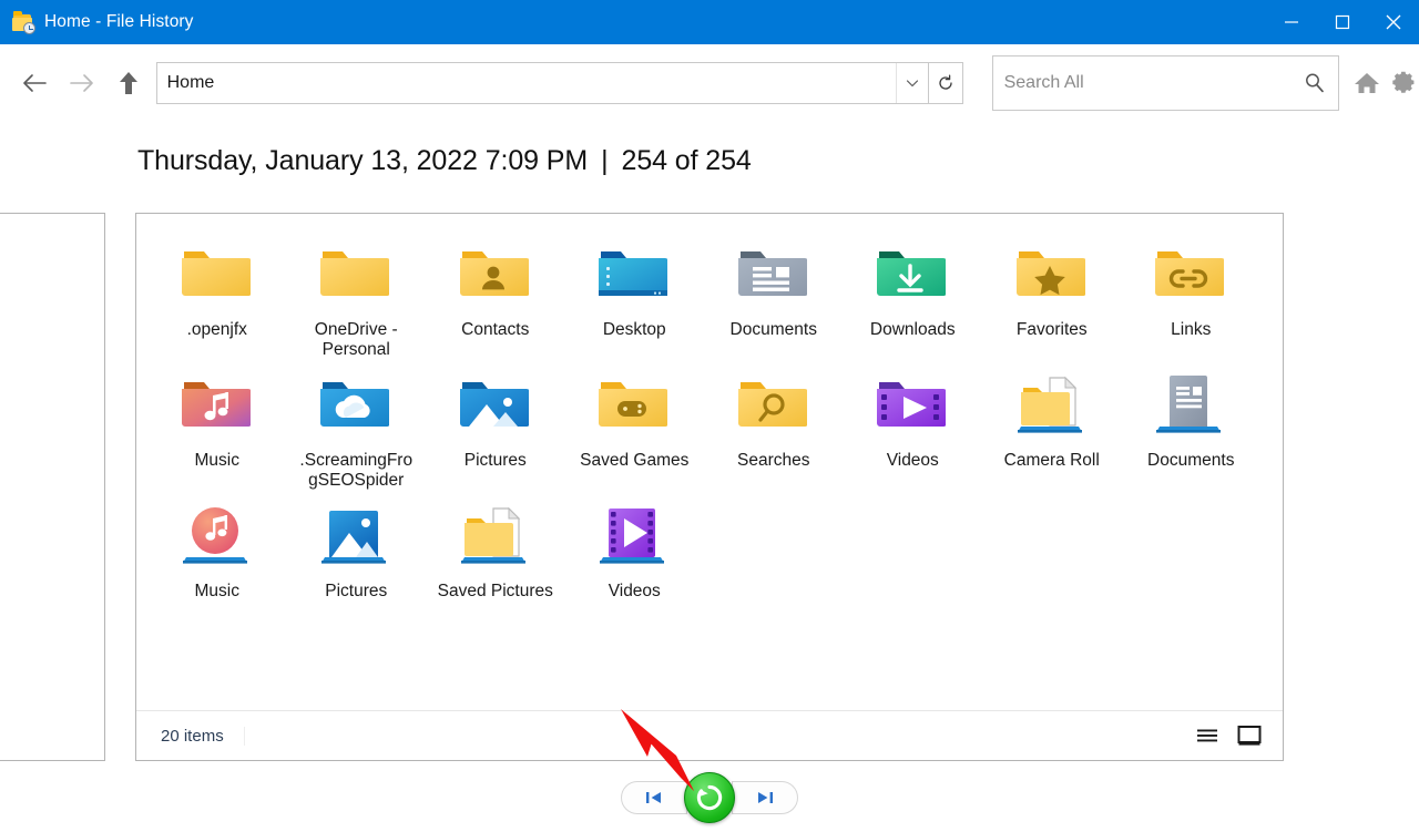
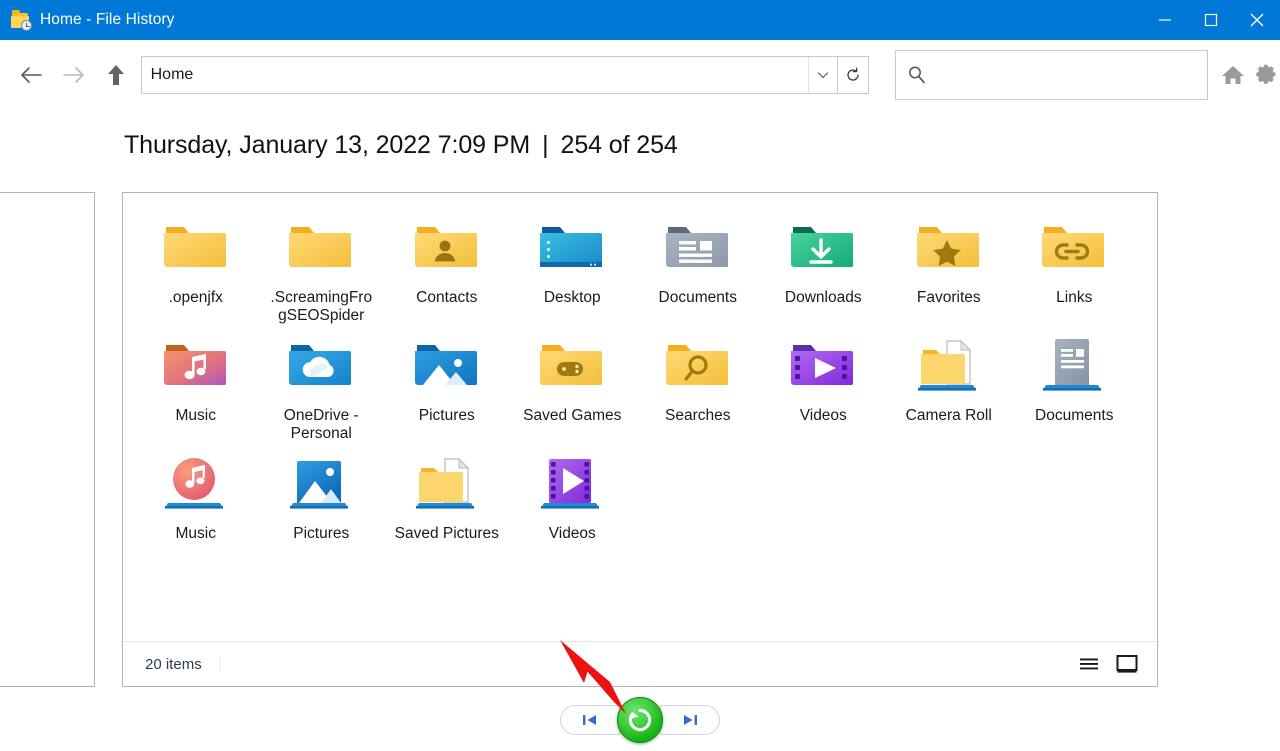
  Home - File History
  Home
- Search All
  Thursday, January 13, 2022 7:09 PM | 254 of 254
  .openjfx
- OneDrive - Personal
+ .ScreamingFrogSEOSpider
  Contacts
  Desktop
  Documents
  Downloads
  Favorites
  Links
  Music
- .ScreamingFrogSEOSpider
+ OneDrive - Personal
  Pictures
  Saved Games
  Searches
  Videos
  Camera Roll
  Documents
  Music
  Pictures
  Saved Pictures
  Videos
  20 items
